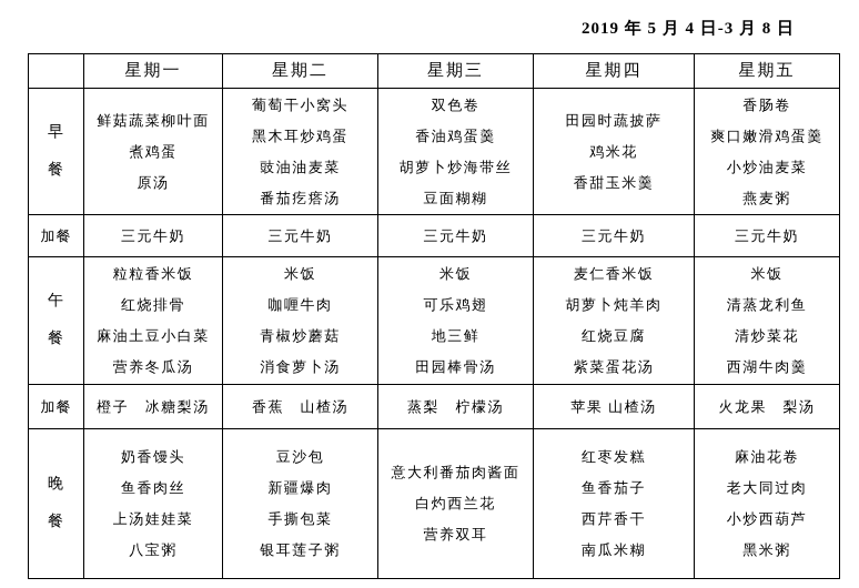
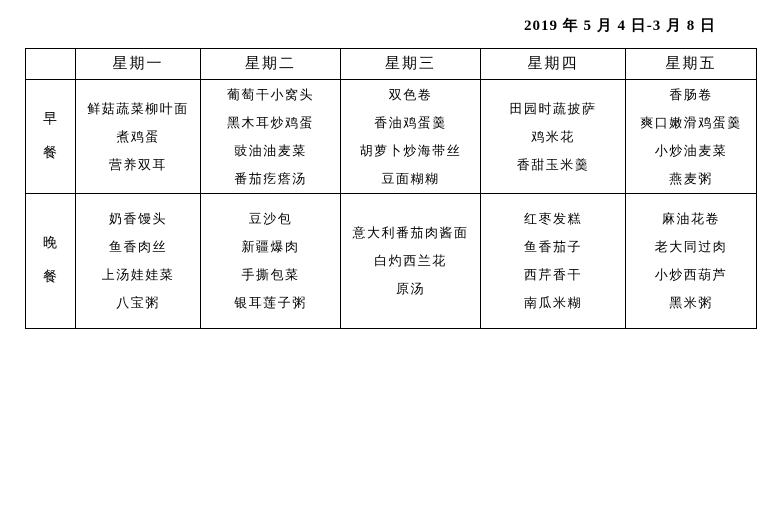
  2019 年 5 月 4 日-3 月 8 日
  	星期一	星期二	星期三	星期四	星期五
- 早餐	鲜菇蔬菜柳叶面煮鸡蛋原汤	葡萄干小窝头黑木耳炒鸡蛋豉油油麦菜番茄疙瘩汤	双色卷香油鸡蛋羹胡萝卜炒海带丝豆面糊糊	田园时蔬披萨鸡米花香甜玉米羹	香肠卷爽口嫩滑鸡蛋羹小炒油麦菜燕麦粥
+ 早餐	鲜菇蔬菜柳叶面煮鸡蛋营养双耳	葡萄干小窝头黑木耳炒鸡蛋豉油油麦菜番茄疙瘩汤	双色卷香油鸡蛋羹胡萝卜炒海带丝豆面糊糊	田园时蔬披萨鸡米花香甜玉米羹	香肠卷爽口嫩滑鸡蛋羹小炒油麦菜燕麦粥
- 加餐	三元牛奶	三元牛奶	三元牛奶	三元牛奶	三元牛奶
- 午餐	粒粒香米饭红烧排骨麻油土豆小白菜营养冬瓜汤	米饭咖喱牛肉青椒炒蘑菇消食萝卜汤	米饭可乐鸡翅地三鲜田园棒骨汤	麦仁香米饭胡萝卜炖羊肉红烧豆腐紫菜蛋花汤	米饭清蒸龙利鱼清炒菜花西湖牛肉羹
- 加餐	橙子 冰糖梨汤	香蕉 山楂汤	蒸梨 柠檬汤	苹果 山楂汤	火龙果 梨汤
- 晚餐	奶香馒头鱼香肉丝上汤娃娃菜八宝粥	豆沙包新疆爆肉手撕包菜银耳莲子粥	意大利番茄肉酱面白灼西兰花营养双耳	红枣发糕鱼香茄子西芹香干南瓜米糊	麻油花卷老大同过肉小炒西葫芦黑米粥
+ 晚餐	奶香馒头鱼香肉丝上汤娃娃菜八宝粥	豆沙包新疆爆肉手撕包菜银耳莲子粥	意大利番茄肉酱面白灼西兰花原汤	红枣发糕鱼香茄子西芹香干南瓜米糊	麻油花卷老大同过肉小炒西葫芦黑米粥
